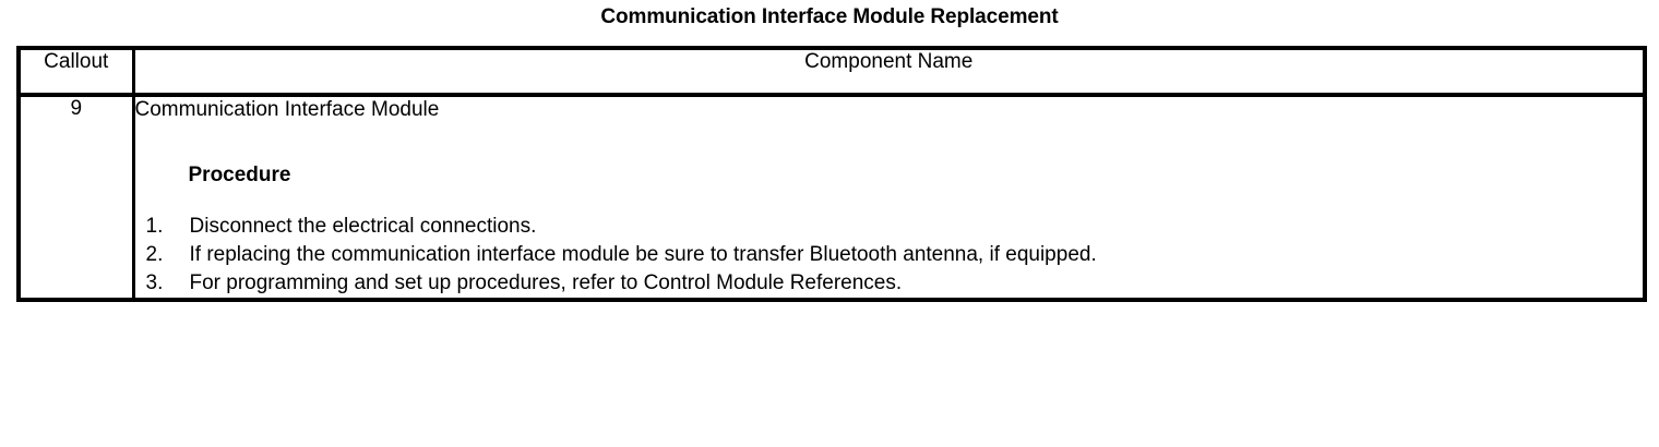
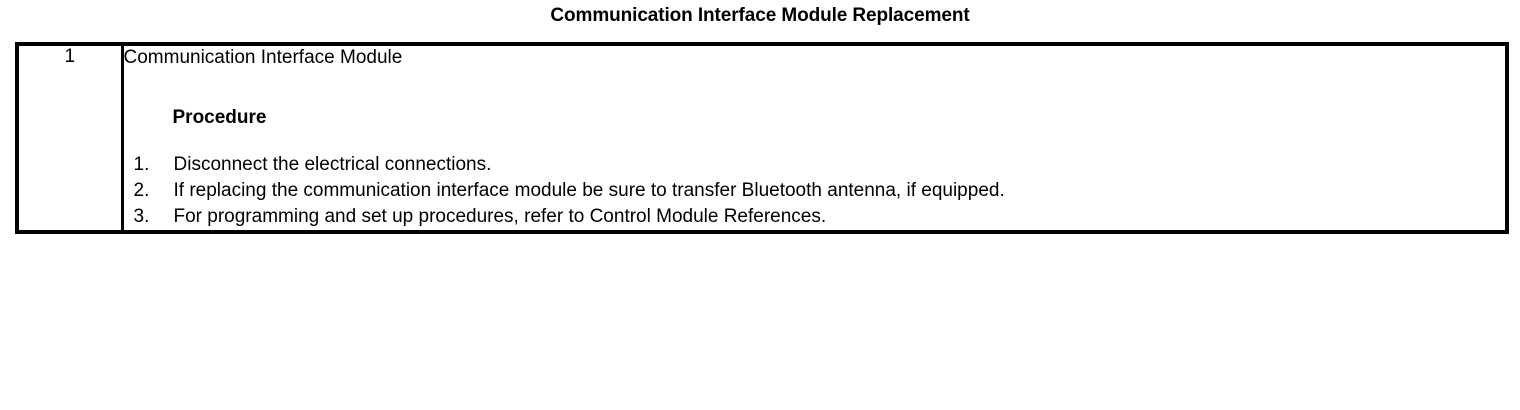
  Communication Interface Module Replacement
- Callout	Component Name
- 9	Communication Interface Module Procedure 1. Disconnect the electrical connections. 2. If replacing the communication interface module be sure to transfer Bluetooth antenna, if equipped. 3. For programming and set up procedures, refer to Control Module References.
+ 1	Communication Interface Module Procedure 1. Disconnect the electrical connections. 2. If replacing the communication interface module be sure to transfer Bluetooth antenna, if equipped. 3. For programming and set up procedures, refer to Control Module References.
